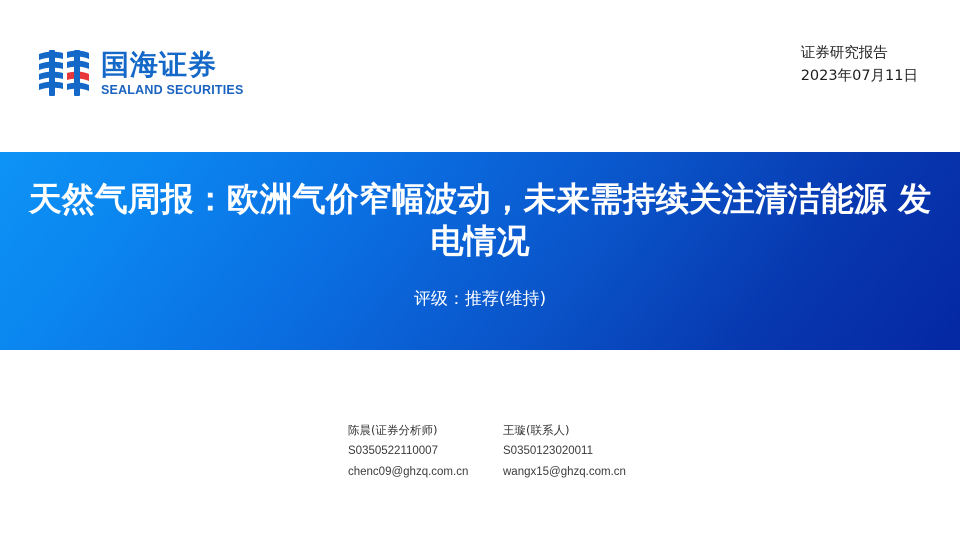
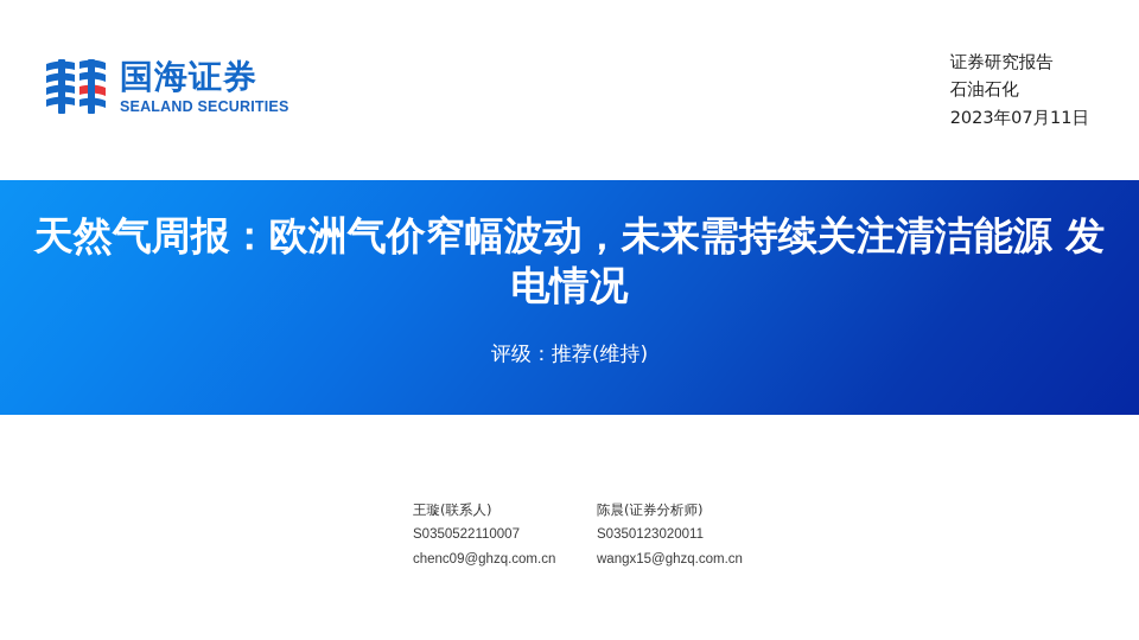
  国海证券
  SEALAND SECURITIES
  证券研究报告
+ 石油石化
  2023年07月11日
  天然气周报：欧洲气价窄幅波动，未来需持续关注清洁能源 发电情况
  评级：推荐(维持)
- 陈晨(证券分析师)
+ 王璇(联系人)
  S0350522110007
  chenc09@ghzq.com.cn
- 王璇(联系人)
+ 陈晨(证券分析师)
  S0350123020011
  wangx15@ghzq.com.cn
